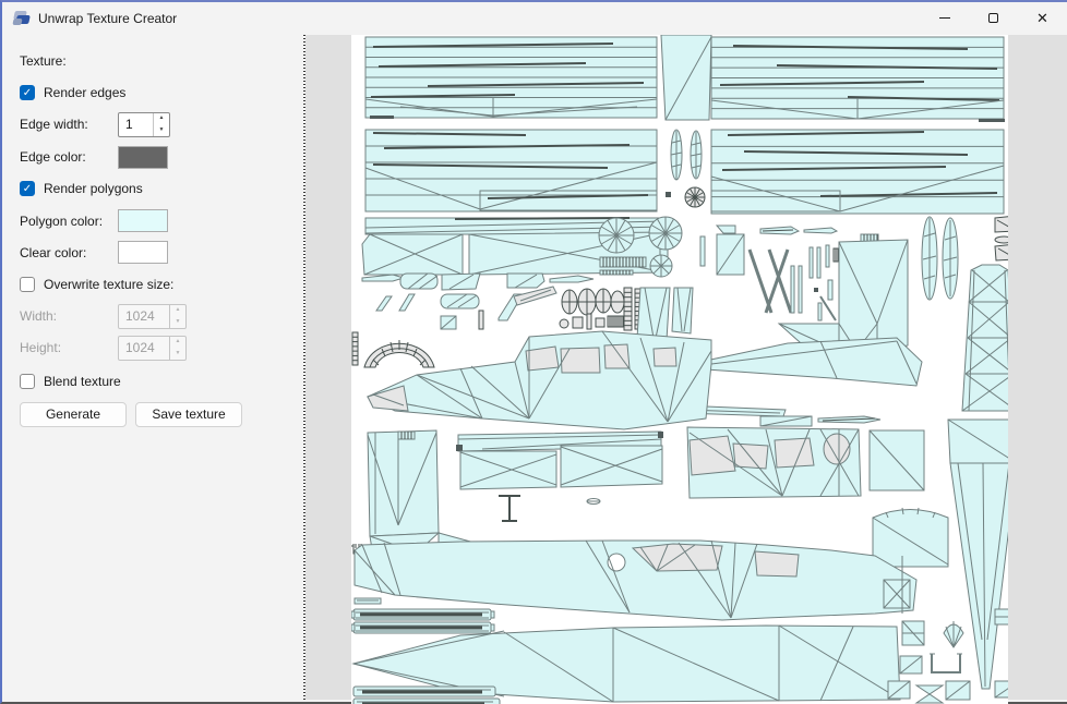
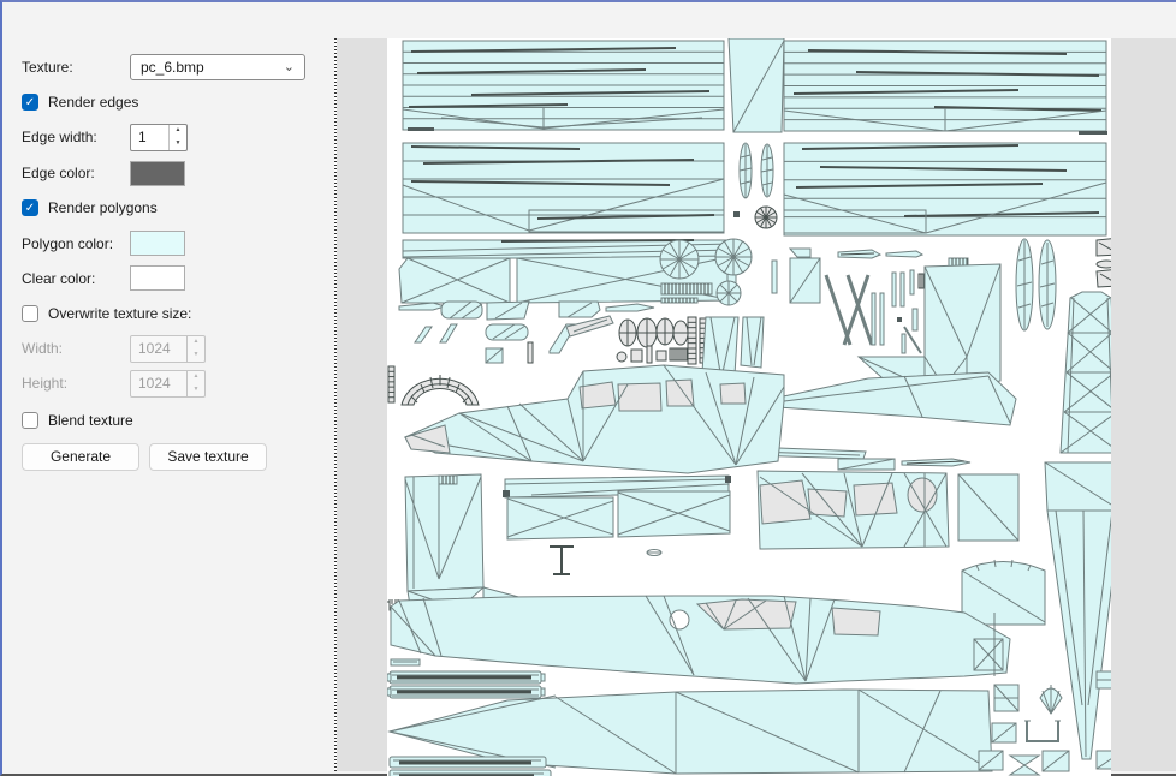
- Unwrap Texture Creator
- ✕
  Texture:
+ pc_6.bmp
+ ⌄
  ✓
  Render edges
  Edge width:
  1
  Edge color:
  ✓
  Render polygons
  Polygon color:
  Clear color:
  Overwrite texture size:
  Width:
  1024
  Height:
  1024
  Blend texture
  Generate
  Save texture
